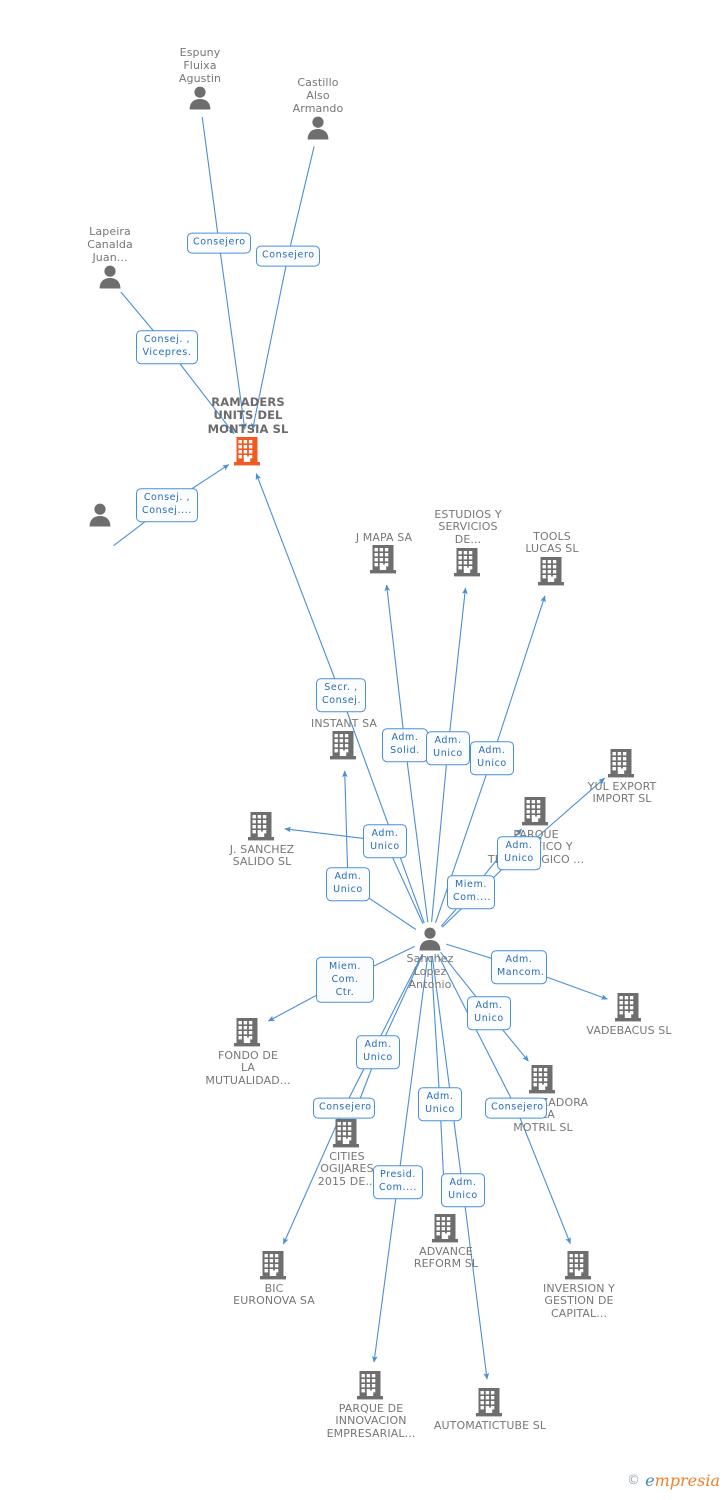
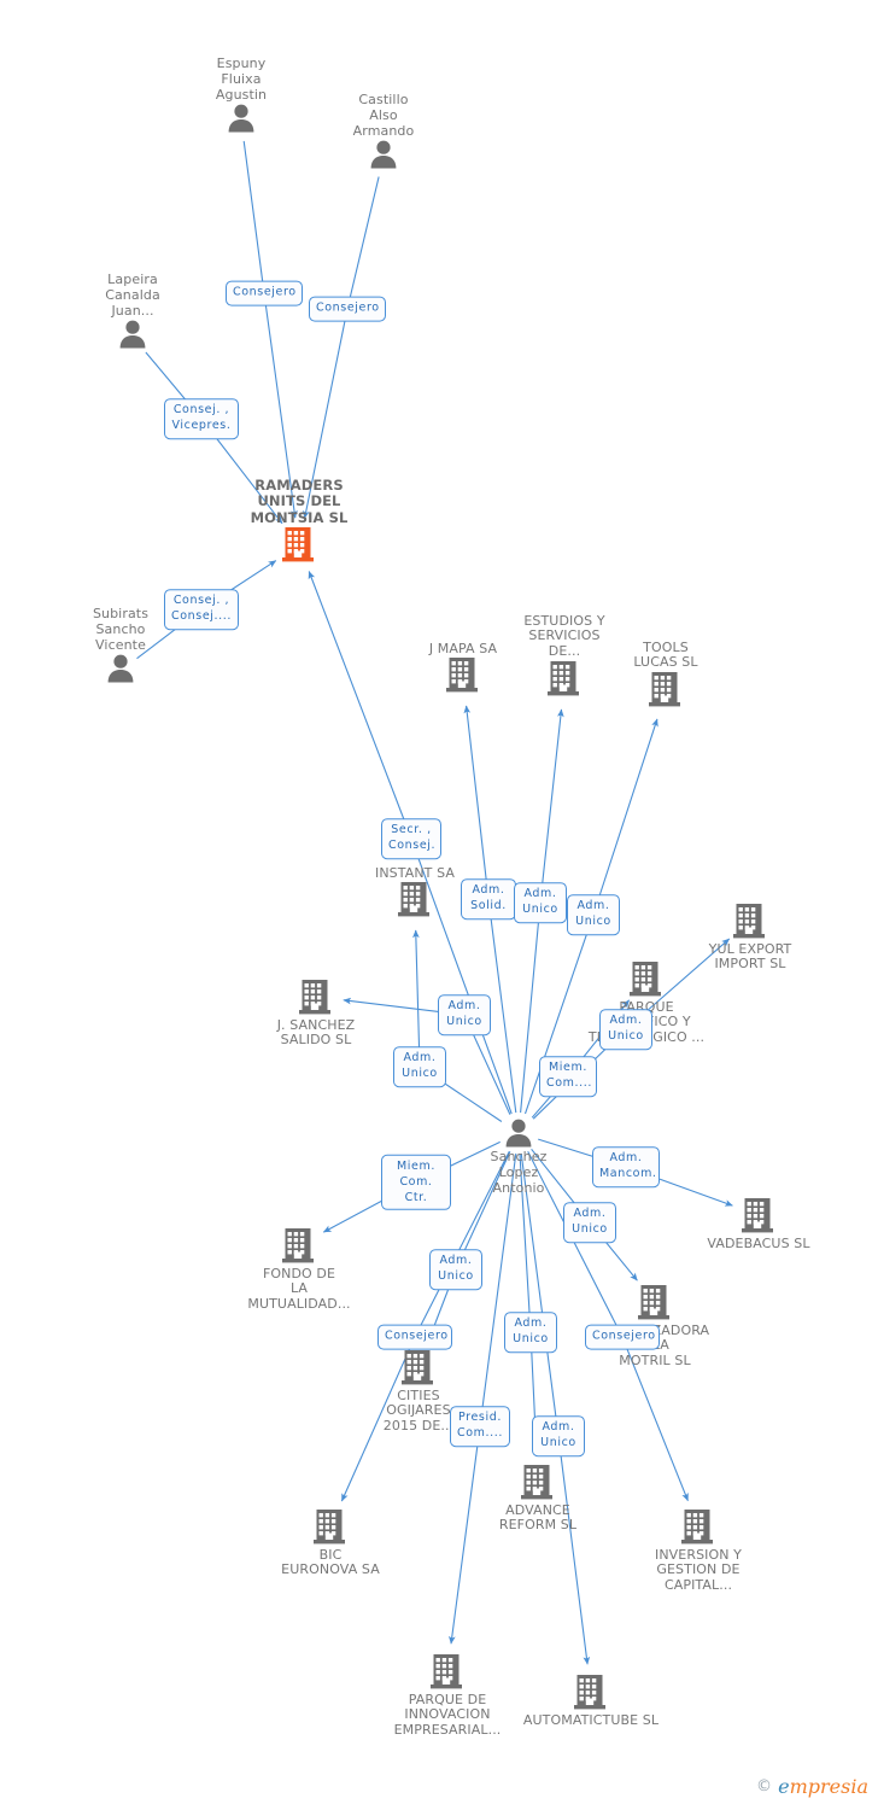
  Espuny
  Fluixa
  Agustin
  Castillo
  Also
  Armando
  Lapeira
  Canalda
  Juan...
+ Subirats
+ Sancho
+ Vicente
  RAMADERS
  UNITS DEL
  MONTSIA SL
  J MAPA SA
  ESTUDIOS Y
  SERVICIOS
  DE...
  TOOLS
  LUCAS SL
  INSTANT SA
  YUL EXPORT
  IMPORT SL
  PARQUE
  J. SANCHEZ
  SALIDO SL
  Sanchez
  Lopez
  Antonio
  VADEBACUS SL
  FONDO DE
  LA
  MUTUALIDAD...
  MOTRIL SL
  CITIES
  OGIJARES
  2015 DE..
  BIC
  EURONOVA SA
  ADVANCE
  REFORM SL
  INVERSION Y
  GESTION DE
  CAPITAL...
  PARQUE DE
  INNOVACION
  EMPRESARIAL...
  AUTOMATICTUBE SL
  Consejero
  Consejero
  Consej. ,
  Vicepres.
  Consej. ,
  Consej....
  Secr. ,
  Consej.
  Adm.
  Solid.
  Adm.
  Unico
  Adm.
  Unico
  Adm.
  Unico
  Adm.
  Unico
  Adm.
  Unico
  Miem.
  Com....
  Adm.
  Mancom.
  Miem.
  Com. Ctr.
  Adm.
  Unico
  Adm.
  Unico
  Adm.
  Unico
  Consejero
  Consejero
  Presid.
  Com....
  Adm.
  Unico
  © empresia
